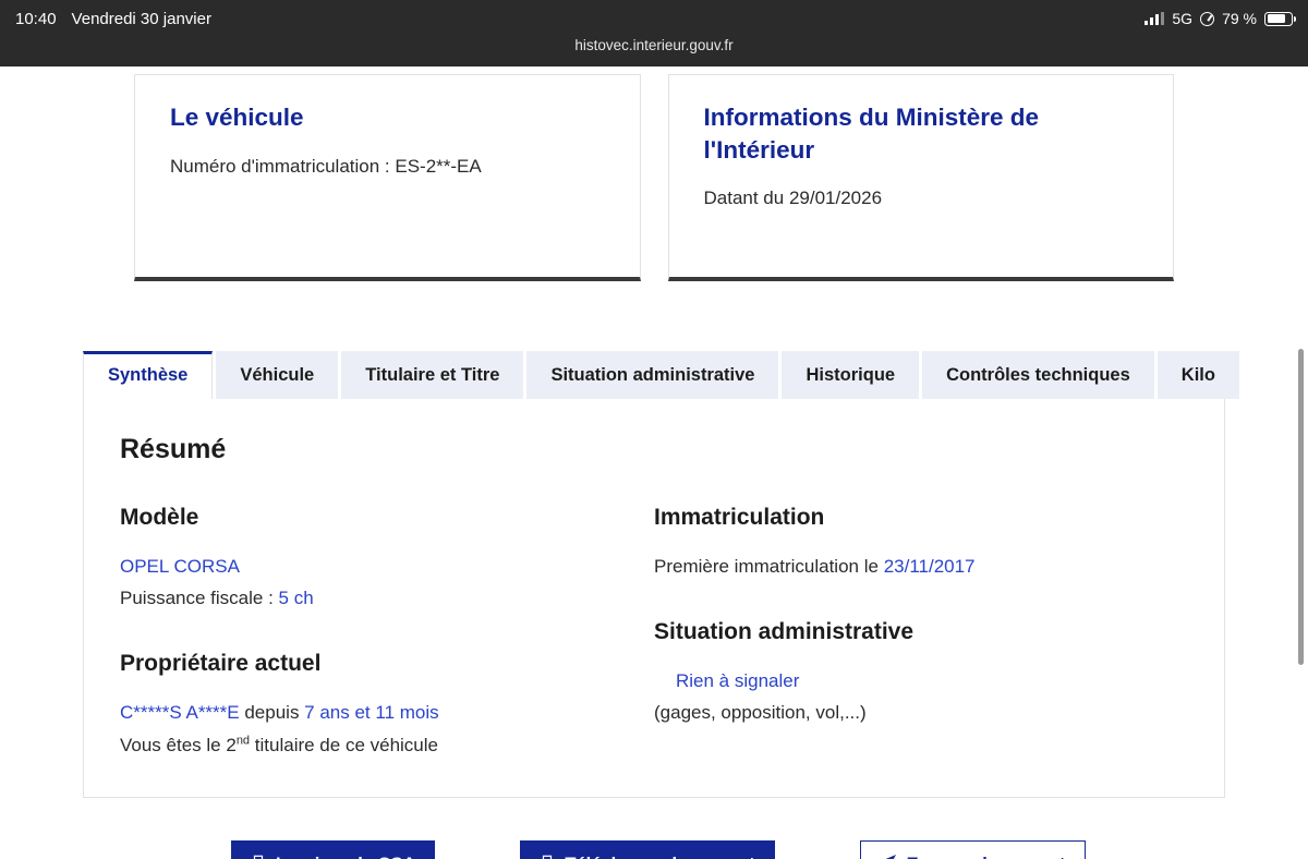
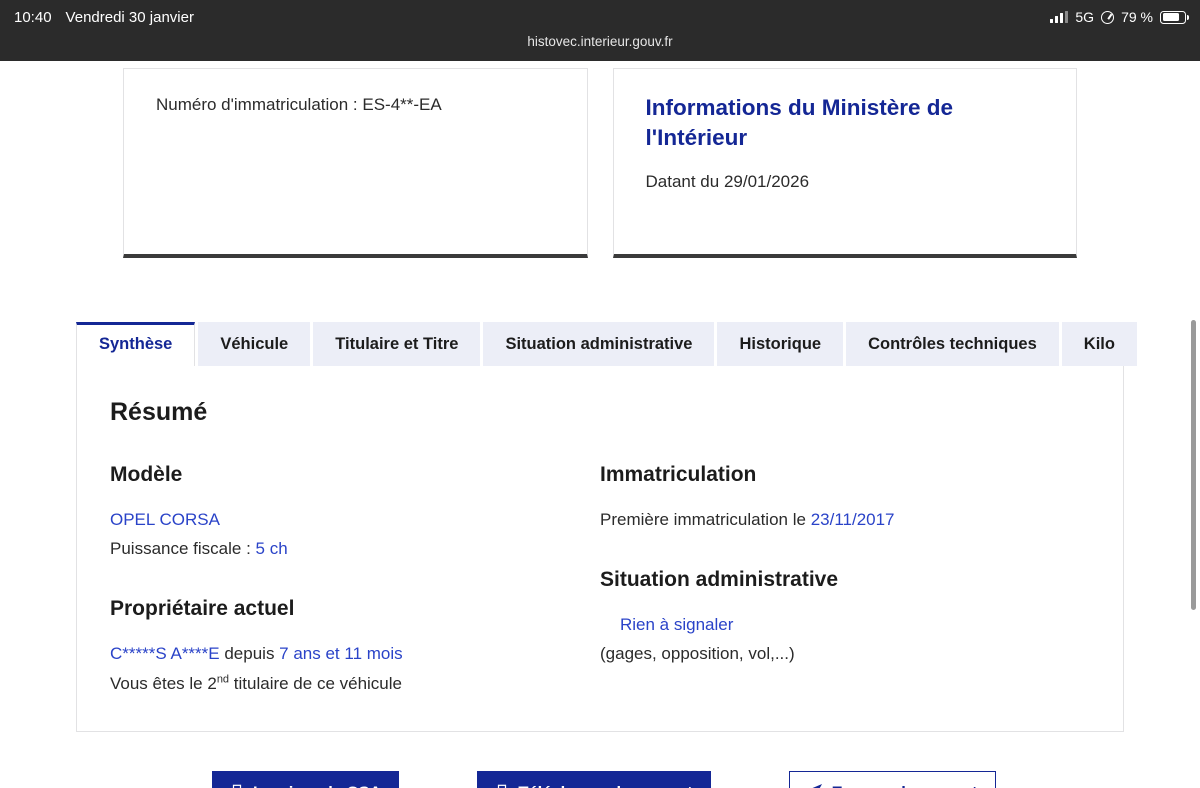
  10:40
  Vendredi 30 janvier
  5G
  79 %
  histovec.interieur.gouv.fr
- Le véhicule
- Numéro d'immatriculation : ES-2**-EA
+ Numéro d'immatriculation : ES-4**-EA
  Informations du Ministère de l'Intérieur
  Datant du 29/01/2026
  Synthèse
  Véhicule
  Titulaire et Titre
  Situation administrative
  Historique
  Contrôles techniques
  Kilo
  Résumé
  Modèle
  OPEL CORSA
  Puissance fiscale : 5 ch
  Propriétaire actuel
  C*****S A****E depuis 7 ans et 11 mois
  Vous êtes le 2nd titulaire de ce véhicule
  Immatriculation
  Première immatriculation le 23/11/2017
  Situation administrative
  Rien à signaler
  (gages, opposition, vol,...)
